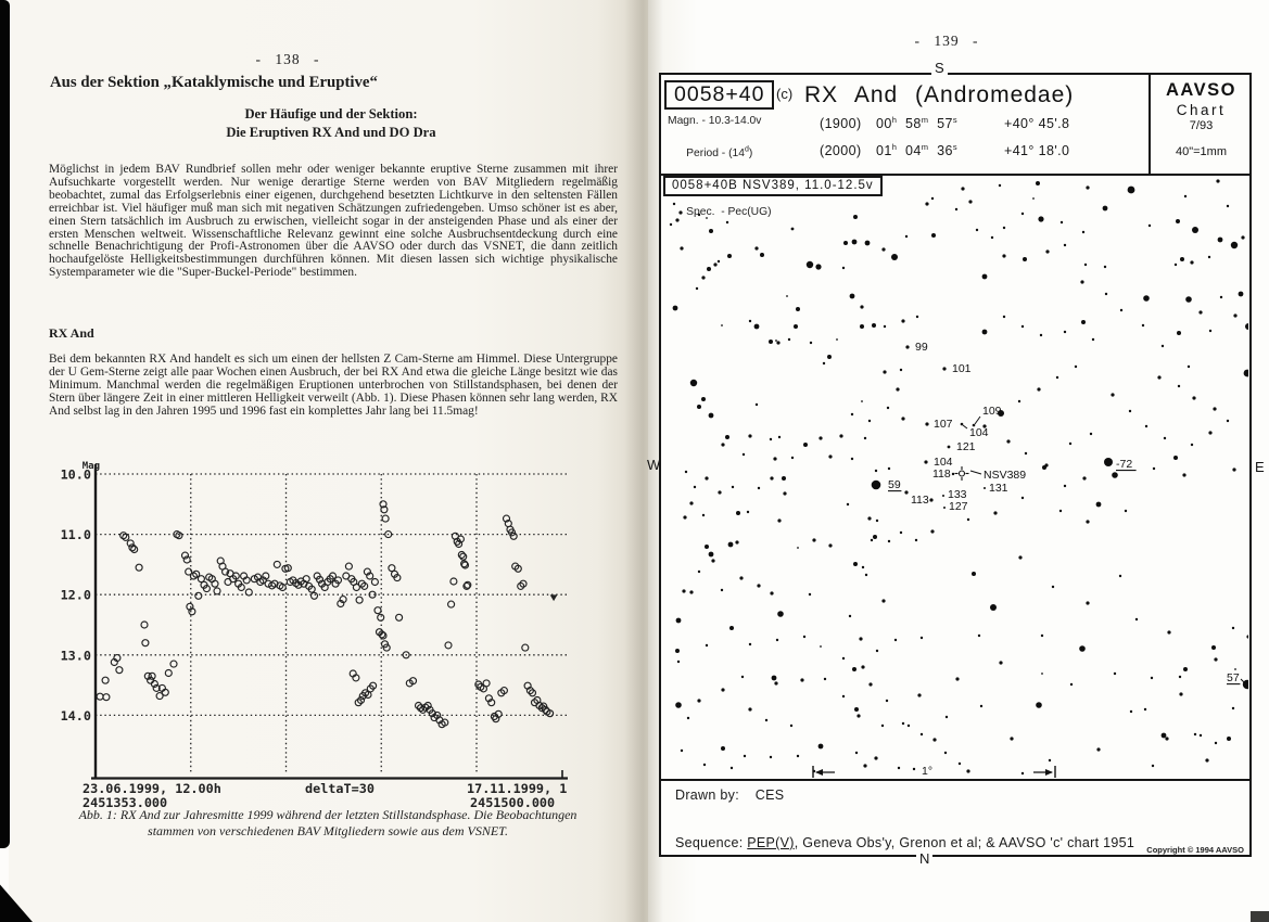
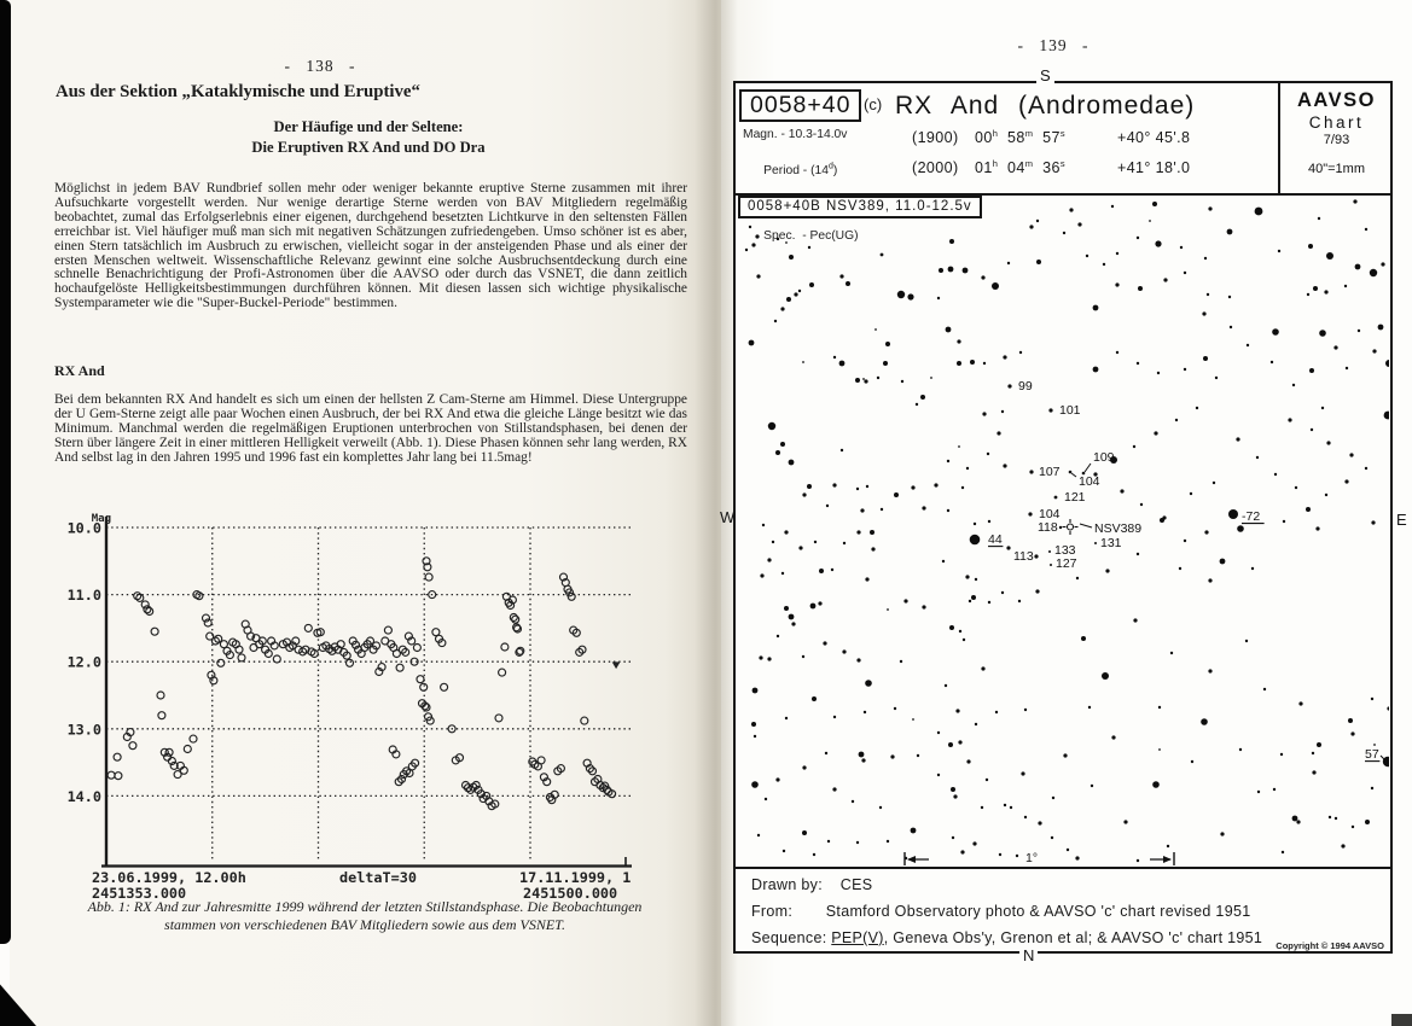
  - 138 -
  Aus der Sektion „Kataklymische und Eruptive“
- Der Häufige und der Sektion:
+ Der Häufige und der Seltene:
  Die Eruptiven RX And und DO Dra
  Möglichst in jedem BAV Rundbrief sollen mehr oder weniger bekannte eruptive Sterne zusammen mit ihrer Aufsuchkarte vorgestellt werden. Nur wenige derartige Sterne werden von BAV Mitgliedern regelmäßig beobachtet, zumal das Erfolgserlebnis einer eigenen, durchgehend besetzten Lichtkurve in den seltensten Fällen erreichbar ist. Viel häufiger muß man sich mit negativen Schätzungen zufriedengeben. Umso schöner ist es aber, einen Stern tatsächlich im Ausbruch zu erwischen, vielleicht sogar in der ansteigenden Phase und als einer der ersten Menschen weltweit. Wissenschaftliche Relevanz gewinnt eine solche Ausbruchsentdeckung durch eine schnelle Benachrichtigung der Profi-Astronomen über die AAVSO oder durch das VSNET, die dann zeitlich hochaufgelöste Helligkeitsbestimmungen durchführen können. Mit diesen lassen sich wichtige physikalische Systemparameter wie die "Super-Buckel-Periode" bestimmen.
  RX And
  Bei dem bekannten RX And handelt es sich um einen der hellsten Z Cam-Sterne am Himmel. Diese Untergruppe der U Gem-Sterne zeigt alle paar Wochen einen Ausbruch, der bei RX And etwa die gleiche Länge besitzt wie das Minimum. Manchmal werden die regelmäßigen Eruptionen unterbrochen von Stillstandsphasen, bei denen der Stern über längere Zeit in einer mittleren Helligkeit verweilt (Abb. 1). Diese Phasen können sehr lang werden, RX And selbst lag in den Jahren 1995 und 1996 fast ein komplettes Jahr lang bei 11.5mag!
  10.0
  11.0
  12.0
  13.0
  14.0
  Mag
  23.06.1999, 12.00h
  2451353.000
  deltaT=30
  17.11.1999, 1
  2451500.000
  Abb. 1: RX And zur Jahresmitte 1999 während der letzten Stillstandsphase. Die Beobachtungen
  stammen von verschiedenen BAV Mitgliedern sowie aus dem VSNET.
  - 139 -
  S
  N
  W
  E
  1°
  0058+40
  (c)
  RX And (Andromedae)
  Magn. - 10.3-14.0v
  Period - (14 )
  Spec. - Pec(UG)
  (1900) 00h 58m 57s +40° 45'.8
  (2000) 01h 04m 36s +41° 18'.0
  AAVSO
  Chart
  7/93
  40"=1mm
  0058+40B NSV389, 11.0-12.5v
  99
  101
  109
  107
  104
  121
  104
  118
  NSV389
  131
- 59
+ 44
  113
  133
  127
  -72
  57
  Drawn by: CES
+ From: Stamford Observatory photo & AAVSO 'c' chart revised 1951
  Sequence: PEP(V), Geneva Obs'y, Grenon et al; & AAVSO 'c' chart 1951
  Copyright © 1994 AAVSO
